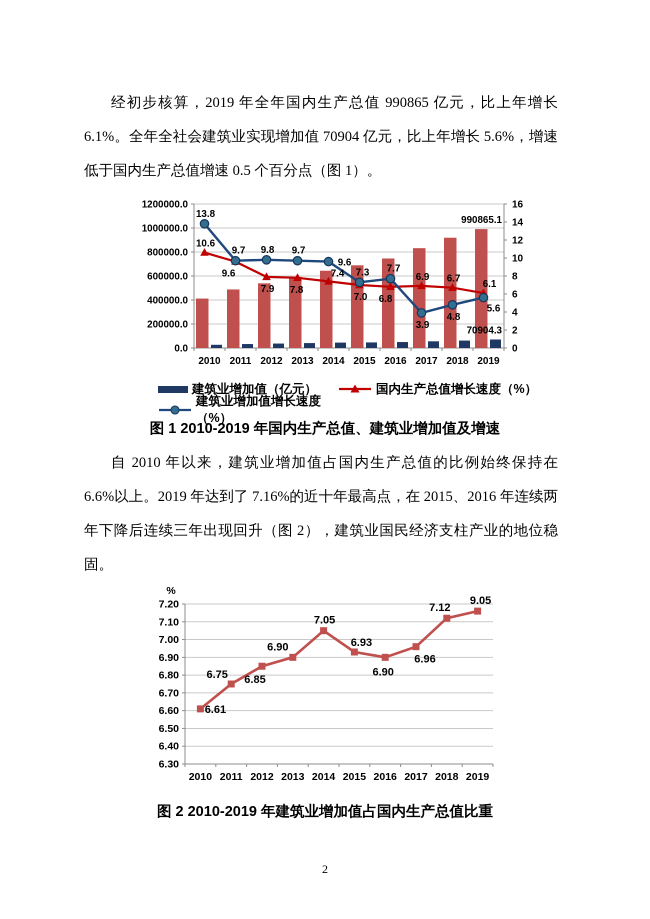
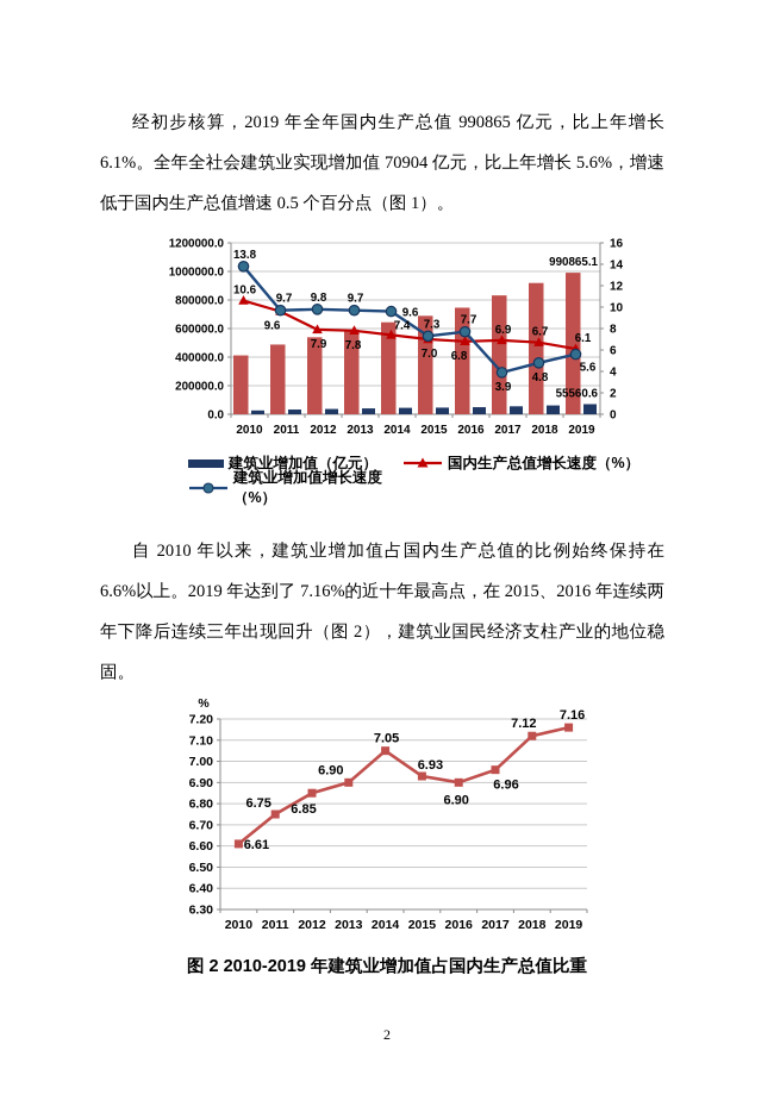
  经初步核算，2019 年全年国内生产总值 990865 亿元，比上年增长 6.1%。全年全社会建筑业实现增加值 70904 亿元，比上年增长 5.6%，增速低于国内生产总值增速 0.5 个百分点（图 1）。
  0.0
  200000.0
  400000.0
  600000.0
  800000.0
  1000000.0
  1200000.0
  0
  2
  4
  6
  8
  10
  12
  14
  16
  2010
  2011
  2012
  2013
  2014
  2015
  2016
  2017
  2018
  2019
  10.6
  9.6
  7.9
  7.8
  7.4
  7.0
  6.8
  6.9
  6.7
  6.1
  13.8
  9.7
  9.8
  9.7
  9.6
  7.3
  7.7
  3.9
  4.8
  5.6
  990865.1
- 70904.3
+ 55560.6
  建筑业增加值（亿元）
  国内生产总值增长速度（%）
  建筑业增加值增长速度（%）
- 图 1 2010-2019 年国内生产总值、建筑业增加值及增速
  自 2010 年以来，建筑业增加值占国内生产总值的比例始终保持在 6.6%以上。2019 年达到了 7.16%的近十年最高点，在 2015、2016 年连续两年下降后连续三年出现回升（图 2），建筑业国民经济支柱产业的地位稳固。
  6.30
  6.40
  6.50
  6.60
  6.70
  6.80
  6.90
  7.00
  7.10
  7.20
  2010
  2011
  2012
  2013
  2014
  2015
  2016
  2017
  2018
  2019
  %
  6.61
  6.75
  6.85
  6.90
  7.05
  6.93
  6.90
  6.96
  7.12
- 9.05
+ 7.16
  图 2 2010-2019 年建筑业增加值占国内生产总值比重
  2
